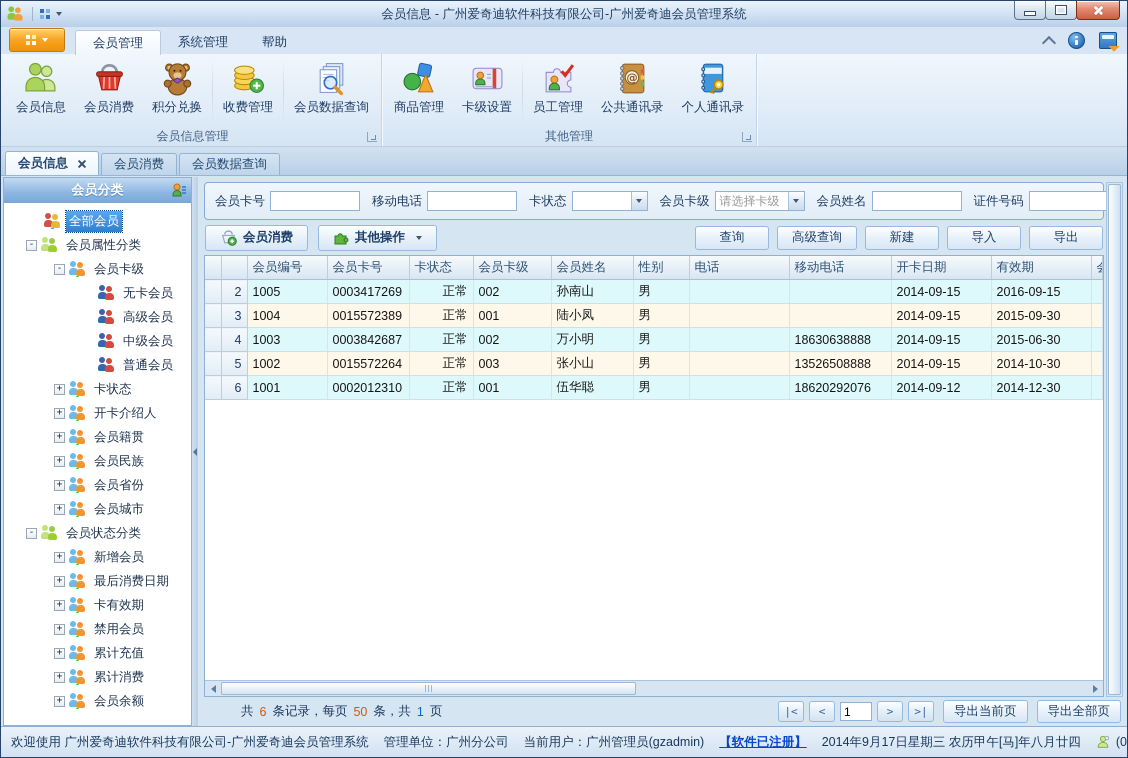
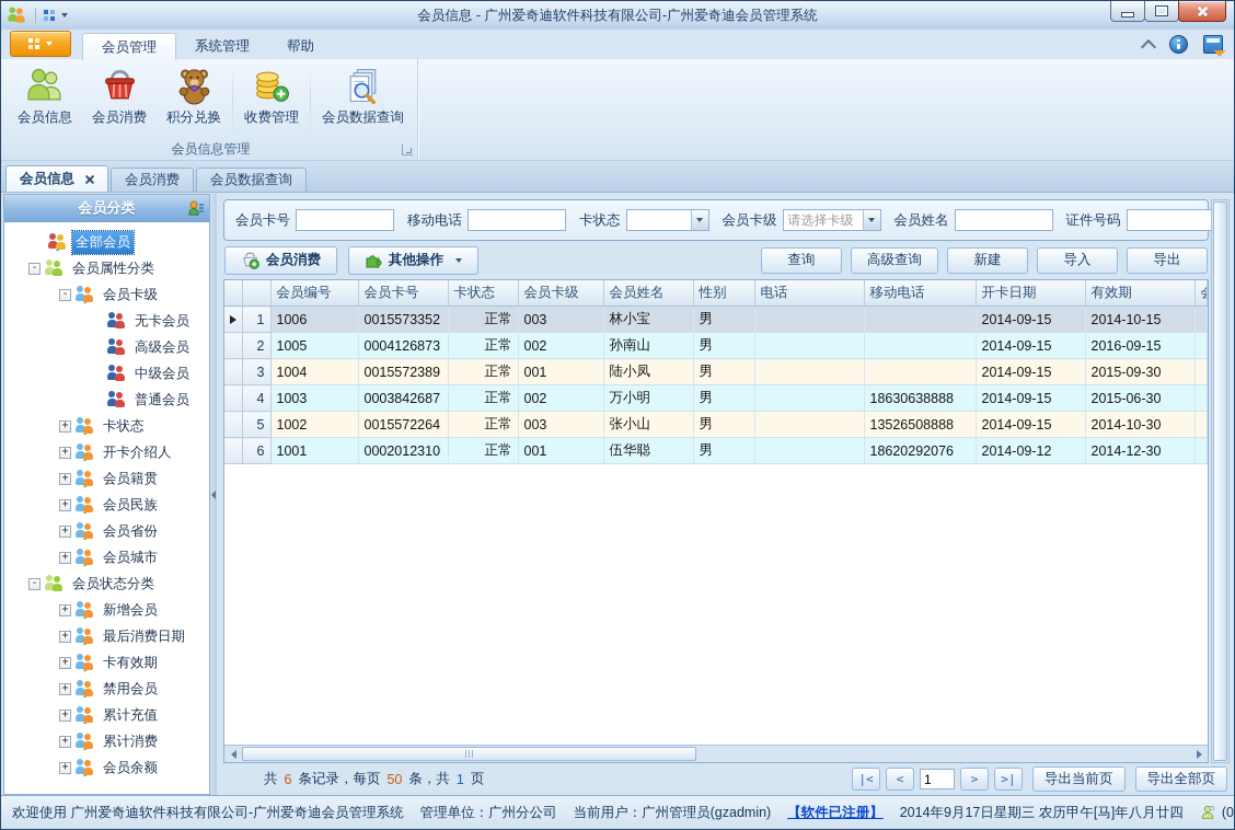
  会员信息 - 广州爱奇迪软件科技有限公司-广州爱奇迪会员管理系统
  会员管理
  系统管理
  帮助
  会员信息
  会员消费
  积分兑换
  收费管理
  会员数据查询
  会员信息管理
- 商品管理
- 卡级设置
- 员工管理
- @
- 公共通讯录
- 个人通讯录
- 其他管理
  会员信息
  会员消费
  会员数据查询
  会员分类
  全部会员
  -
  会员属性分类
  -
  会员卡级
  无卡会员
  高级会员
  中级会员
  普通会员
  +
  卡状态
  +
  开卡介绍人
  +
  会员籍贯
  +
  会员民族
  +
  会员省份
  +
  会员城市
  -
  会员状态分类
  +
  新增会员
  +
  最后消费日期
  +
  卡有效期
  +
  禁用会员
  +
  累计充值
  +
  累计消费
  +
  会员余额
  会员卡号
  移动电话
  卡状态
  会员卡级
  请选择卡级
  会员姓名
  证件号码
  会员消费
  其他操作
  查询
  高级查询
  新建
  导入
  导出
  		会员编号	会员卡号	卡状态	会员卡级	会员姓名	性别	电话	移动电话	开卡日期	有效期
+ 	1	1006	0015573352	正常	003	林小宝	男			2014-09-15	2014-10-15
- 	2	1005	0003417269	正常	002	孙南山	男			2014-09-15	2016-09-15
+ 	2	1005	0004126873	正常	002	孙南山	男			2014-09-15	2016-09-15
  	3	1004	0015572389	正常	001	陆小凤	男			2014-09-15	2015-09-30
  	4	1003	0003842687	正常	002	万小明	男		18630638888	2014-09-15	2015-06-30
  	5	1002	0015572264	正常	003	张小山	男		13526508888	2014-09-15	2014-10-30
  	6	1001	0002012310	正常	001	伍华聪	男		18620292076	2014-09-12	2014-12-30
  共
  6
  条记录，每页
  50
  条，共
  1
  页
  |<
  <
  1
  >
  >|
  导出当前页
  导出全部页
  欢迎使用 广州爱奇迪软件科技有限公司-广州爱奇迪会员管理系统
  管理单位：广州分公司
  当前用户：广州管理员(gzadmin)
  【软件已注册】
  2014年9月17日星期三 农历甲午[马]年八月廿四
